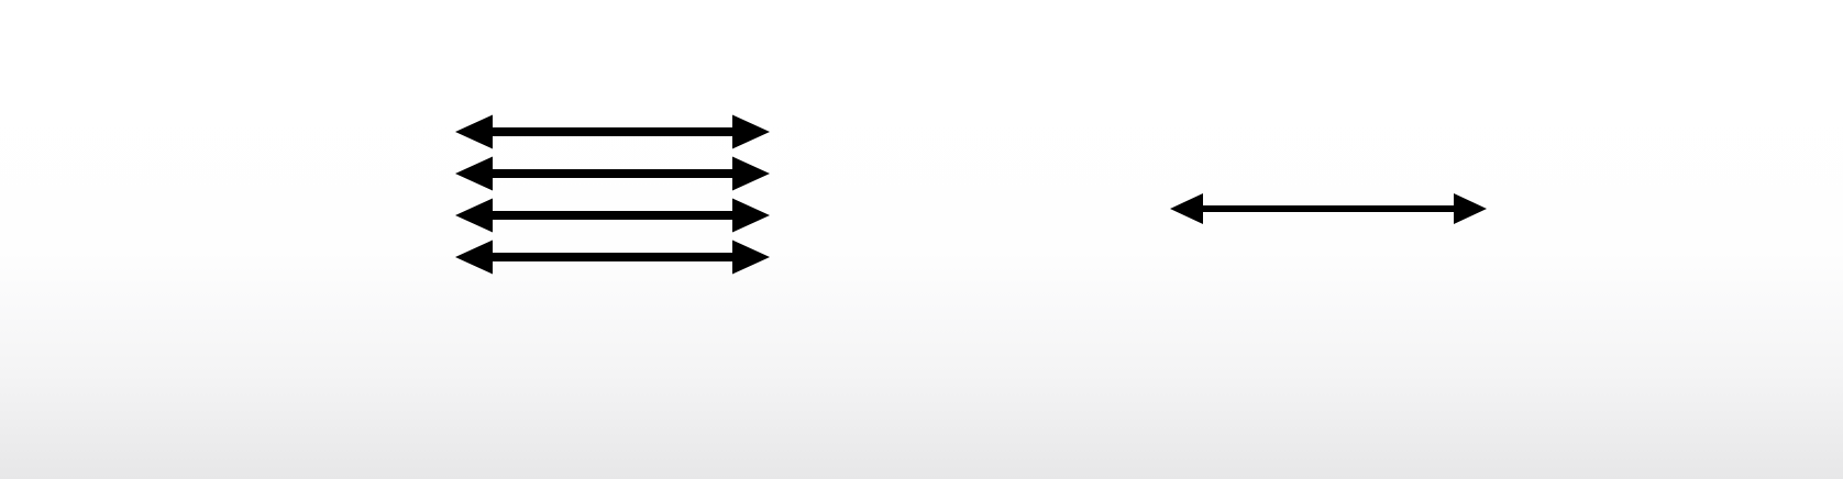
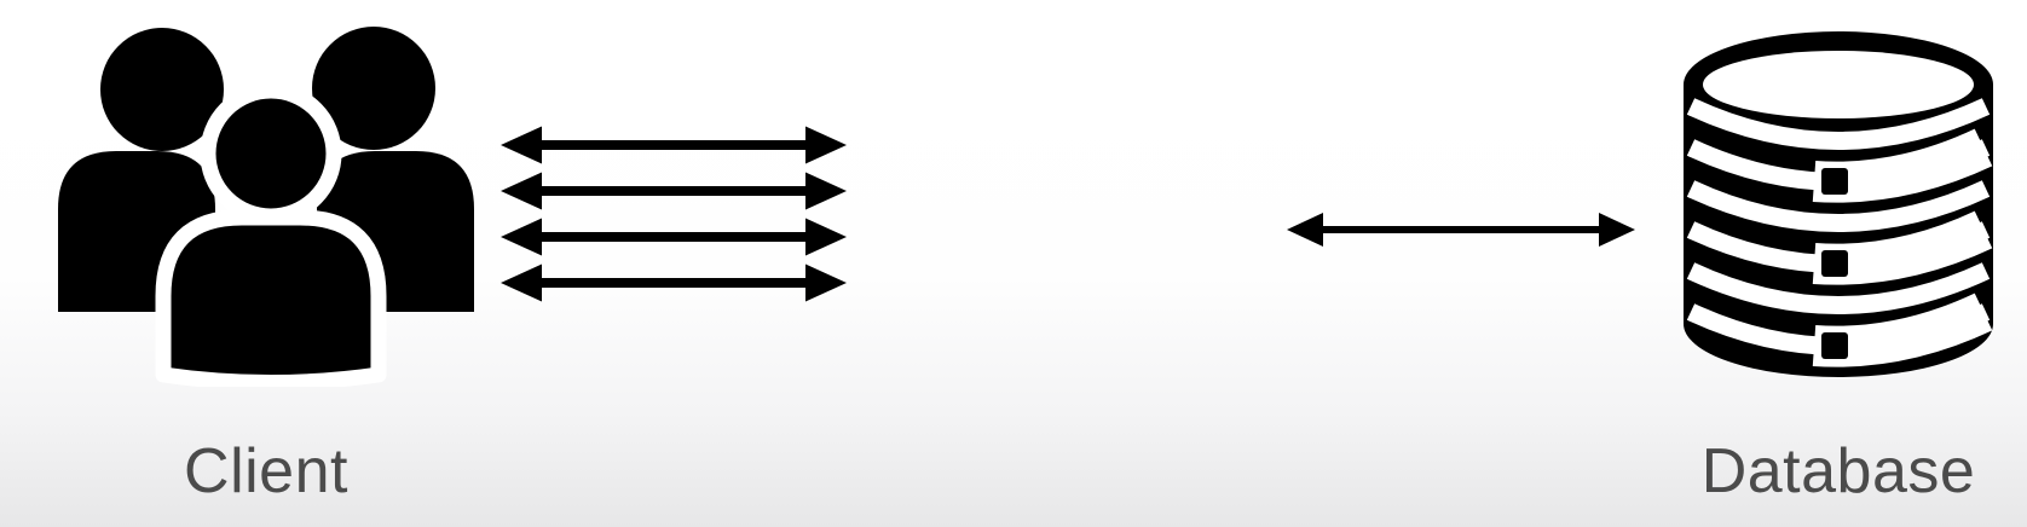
+ Client
+ Database
